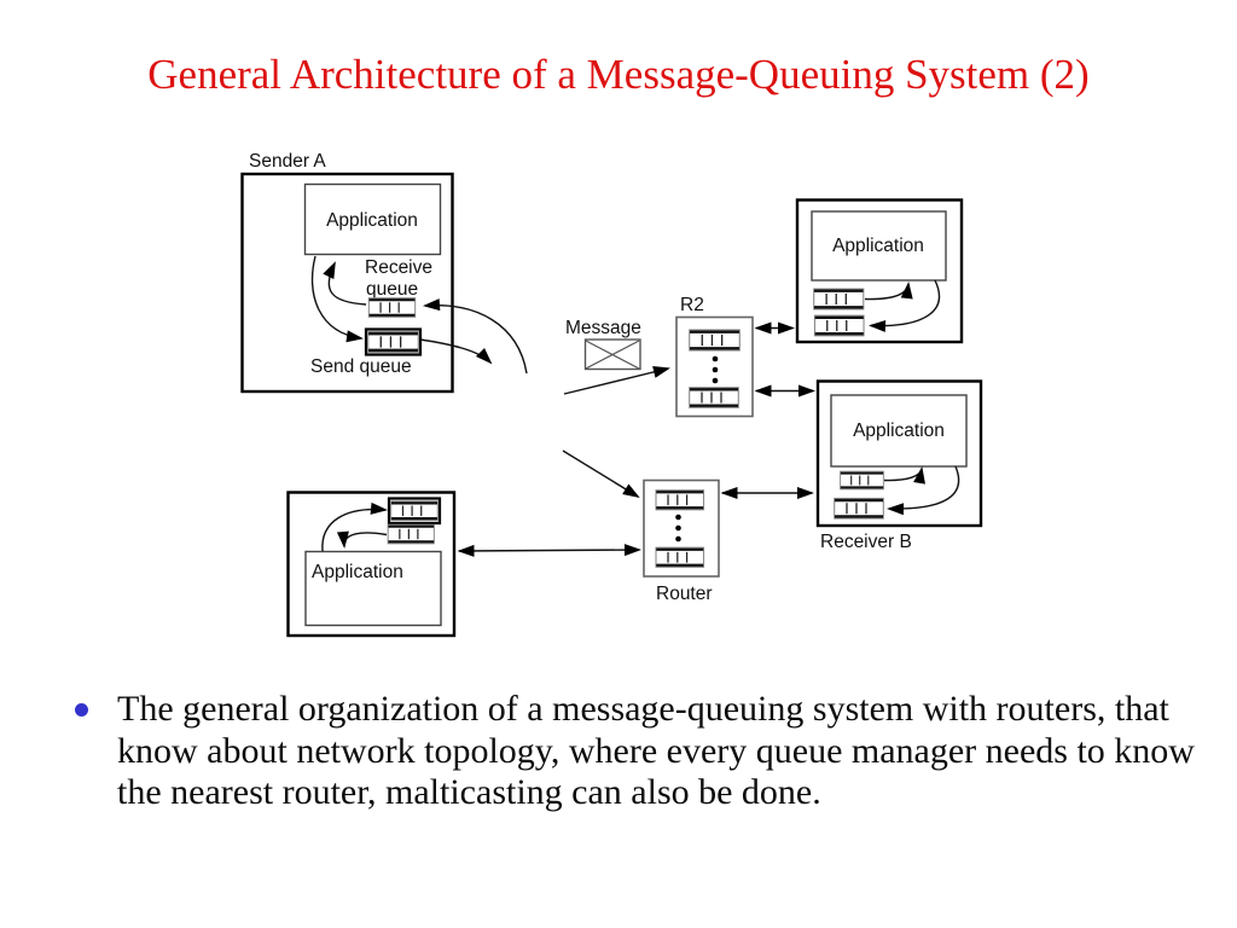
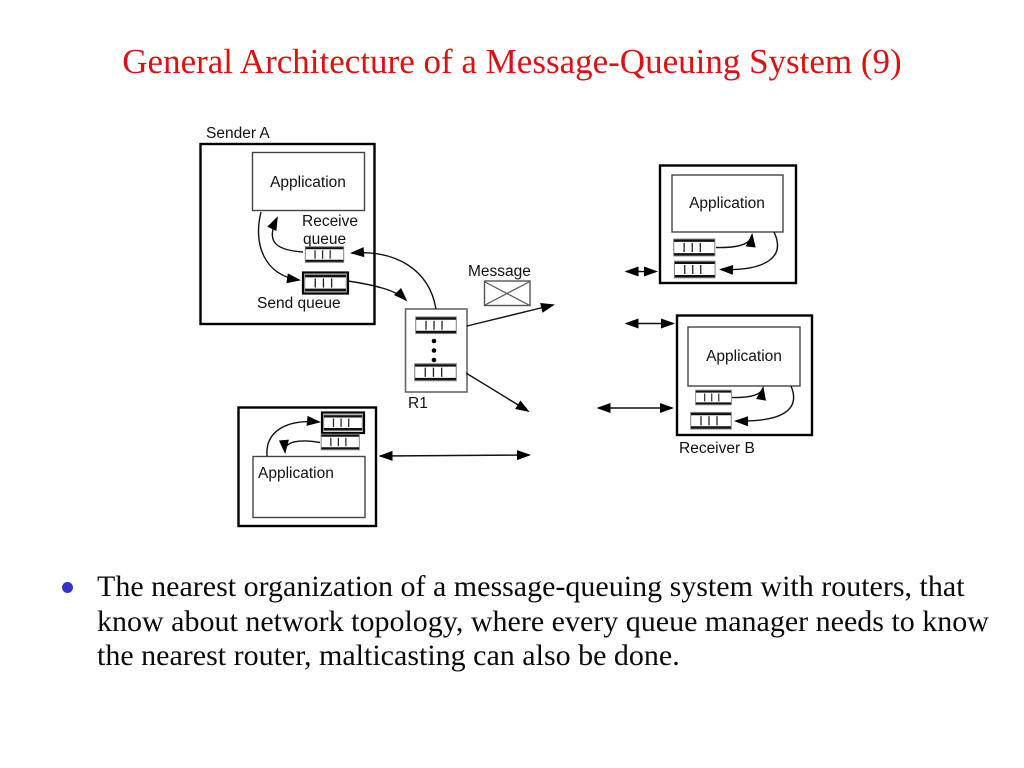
- General Architecture of a Message-Queuing System (2)
+ General Architecture of a Message-Queuing System (9)
  Sender A
  Application
  Receive
  queue
  Send queue
+ R1
  Message
- R2
- Router
  Application
  Application
  Receiver B
  Application
- The general organization of a message-queuing system with routers, that know about network topology, where every queue manager needs to know the nearest router, malticasting can also be done.
+ The nearest organization of a message-queuing system with routers, that know about network topology, where every queue manager needs to know the nearest router, malticasting can also be done.
